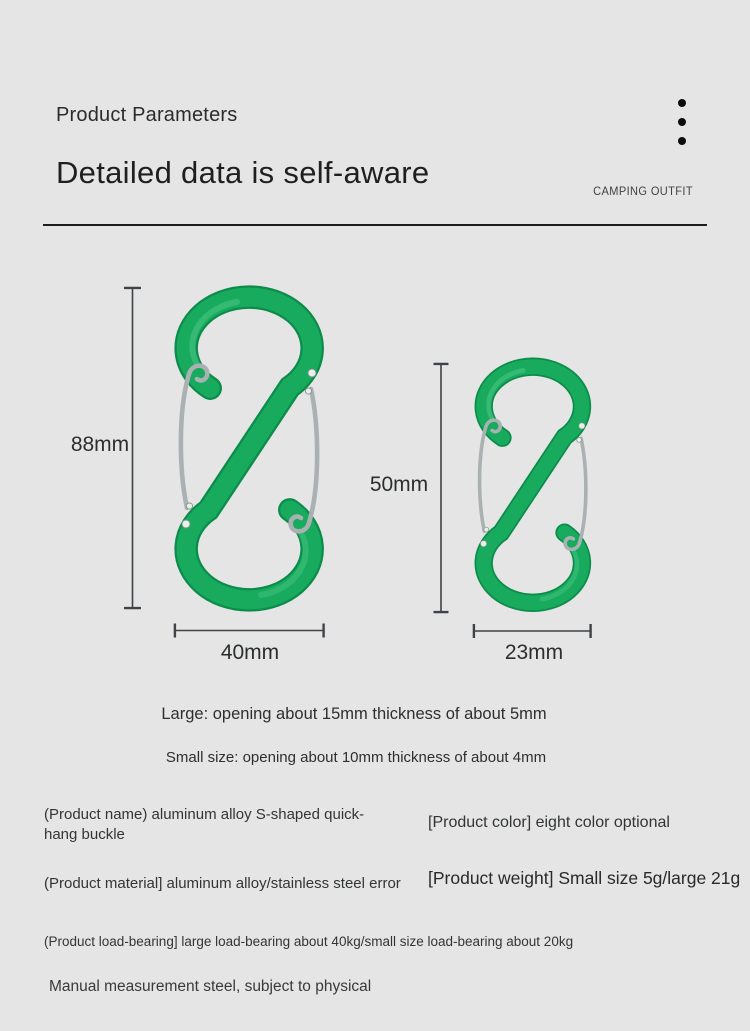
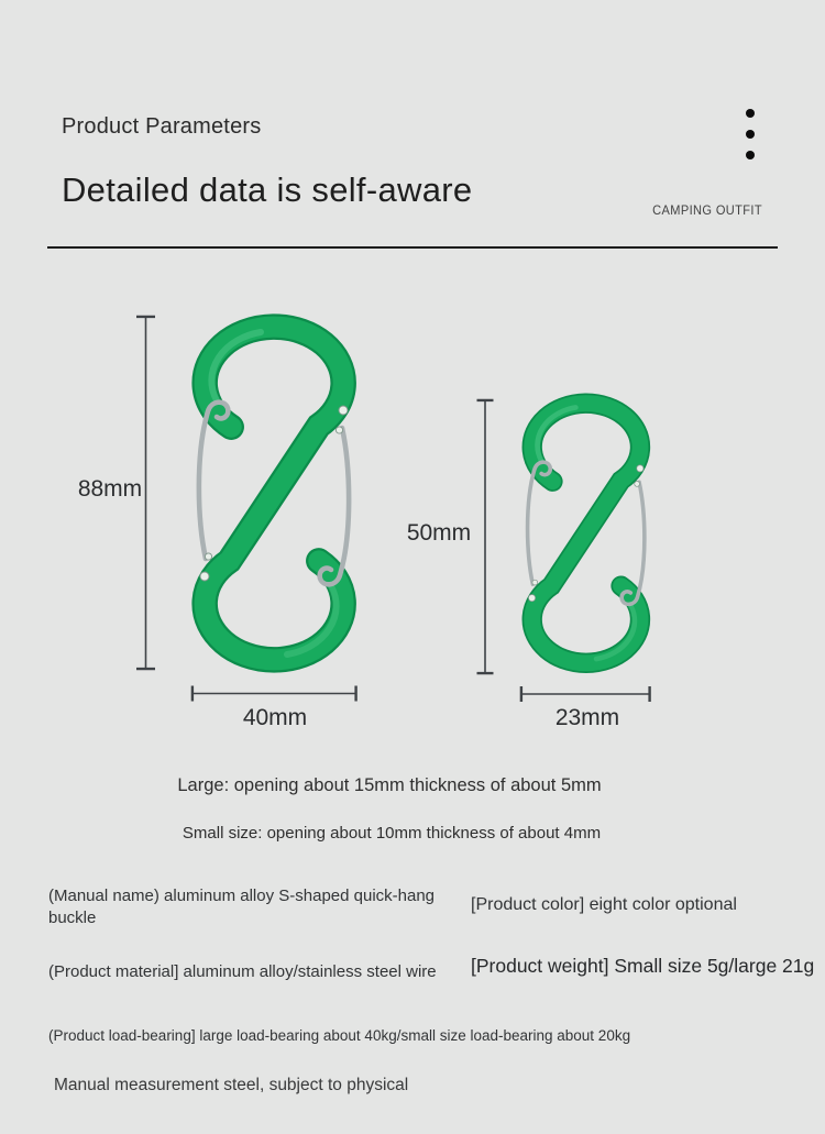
  Product Parameters
  Detailed data is self-aware
  CAMPING OUTFIT
  88mm
  50mm
  40mm
  23mm
  Large: opening about 15mm thickness of about 5mm
  Small size: opening about 10mm thickness of about 4mm
- (Product name) aluminum alloy S-shaped quick-hang buckle
+ (Manual name) aluminum alloy S-shaped quick-hang buckle
  [Product color] eight color optional
- (Product material] aluminum alloy/stainless steel error
+ (Product material] aluminum alloy/stainless steel wire
  [Product weight] Small size 5g/large 21g
  (Product load-bearing] large load-bearing about 40kg/small size load-bearing about 20kg
  Manual measurement steel, subject to physical
